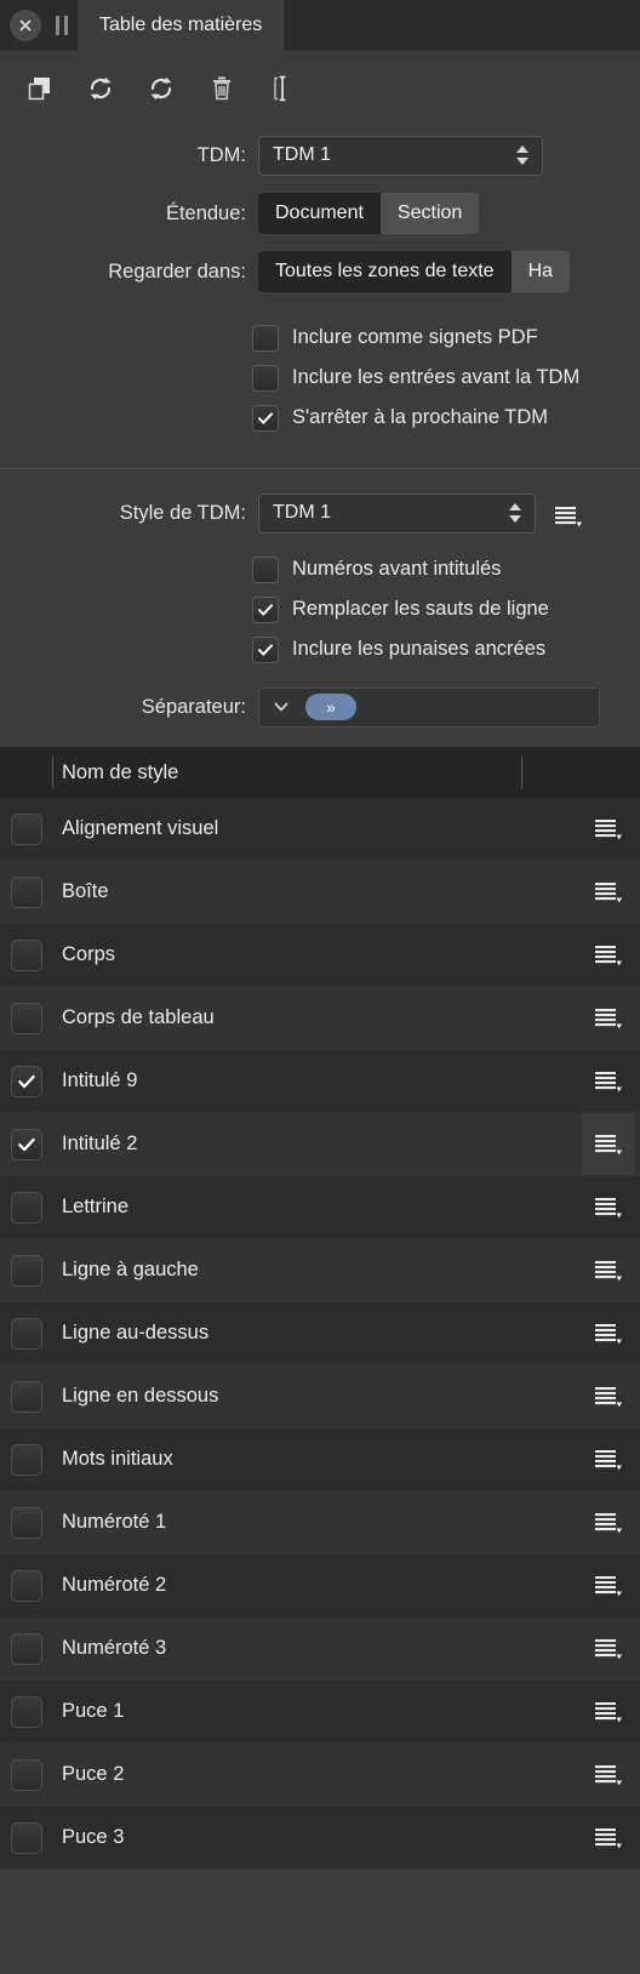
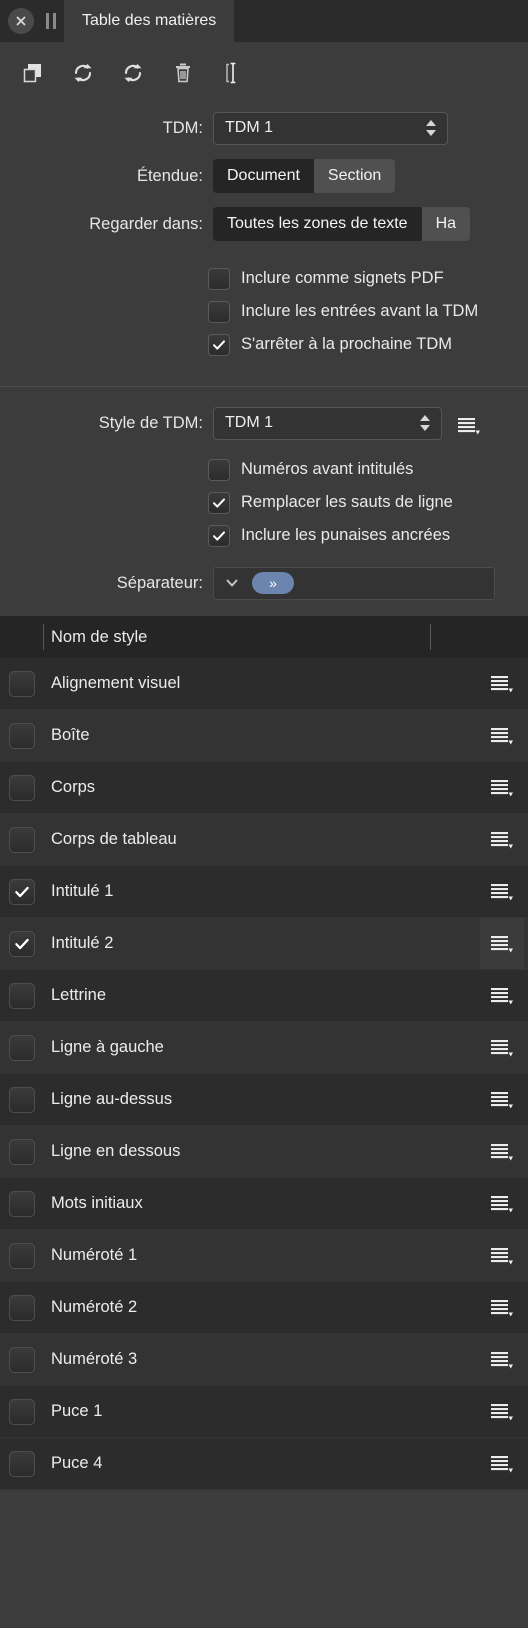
  Table des matières
  TDM:
  TDM 1
  Étendue:
  Document
  Section
  Regarder dans:
  Toutes les zones de texte
  Ha
  Inclure comme signets PDF
  Inclure les entrées avant la TDM
  S'arrêter à la prochaine TDM
  Style de TDM:
  TDM 1
  Numéros avant intitulés
  Remplacer les sauts de ligne
  Inclure les punaises ancrées
  Séparateur:
  »
  Nom de style
  Alignement visuel
  Boîte
  Corps
  Corps de tableau
- Intitulé 9
+ Intitulé 1
  Intitulé 2
  Lettrine
  Ligne à gauche
  Ligne au-dessus
  Ligne en dessous
  Mots initiaux
  Numéroté 1
  Numéroté 2
  Numéroté 3
  Puce 1
- Puce 2
- Puce 3
+ Puce 4
